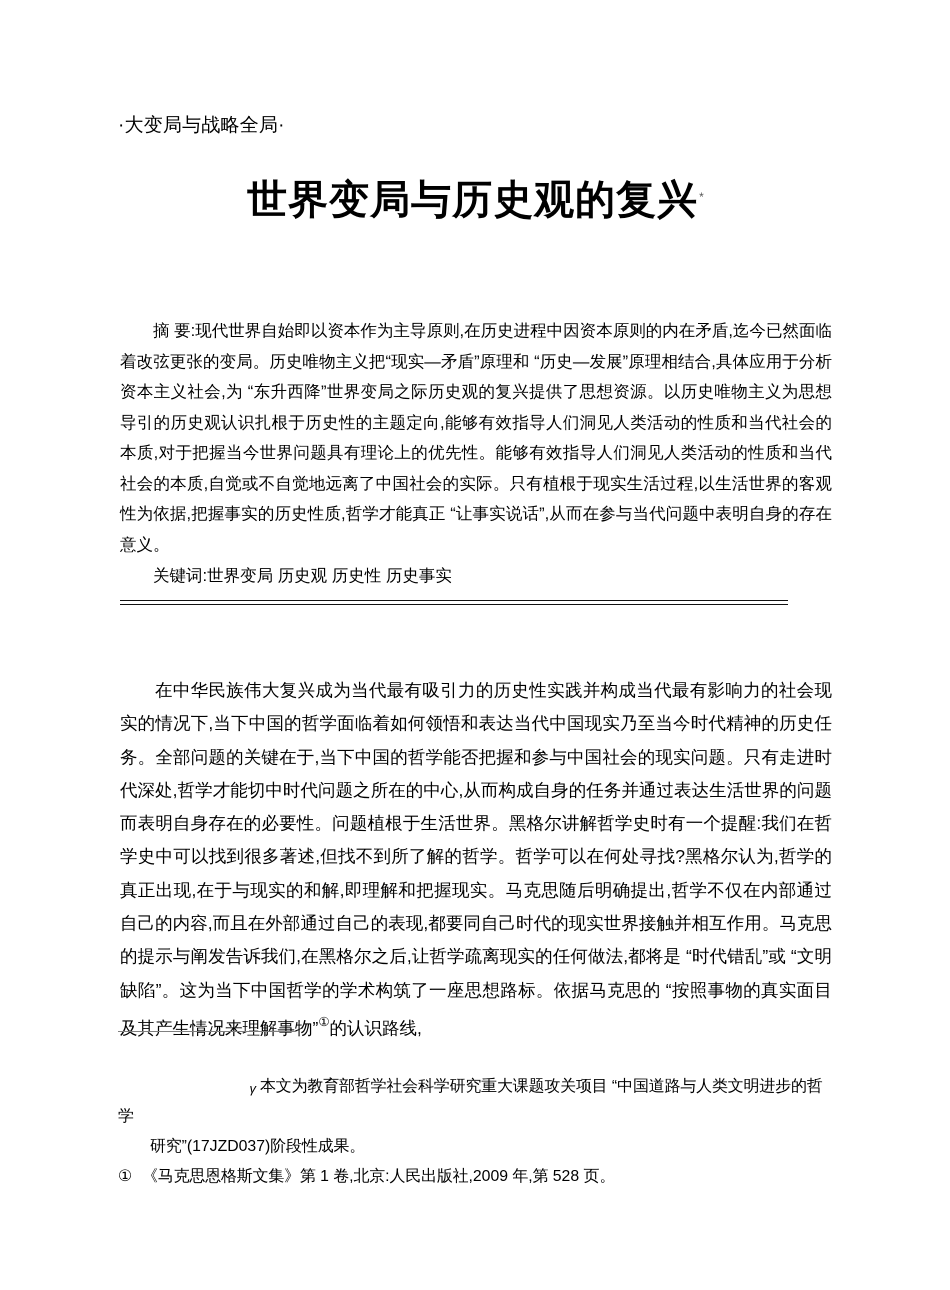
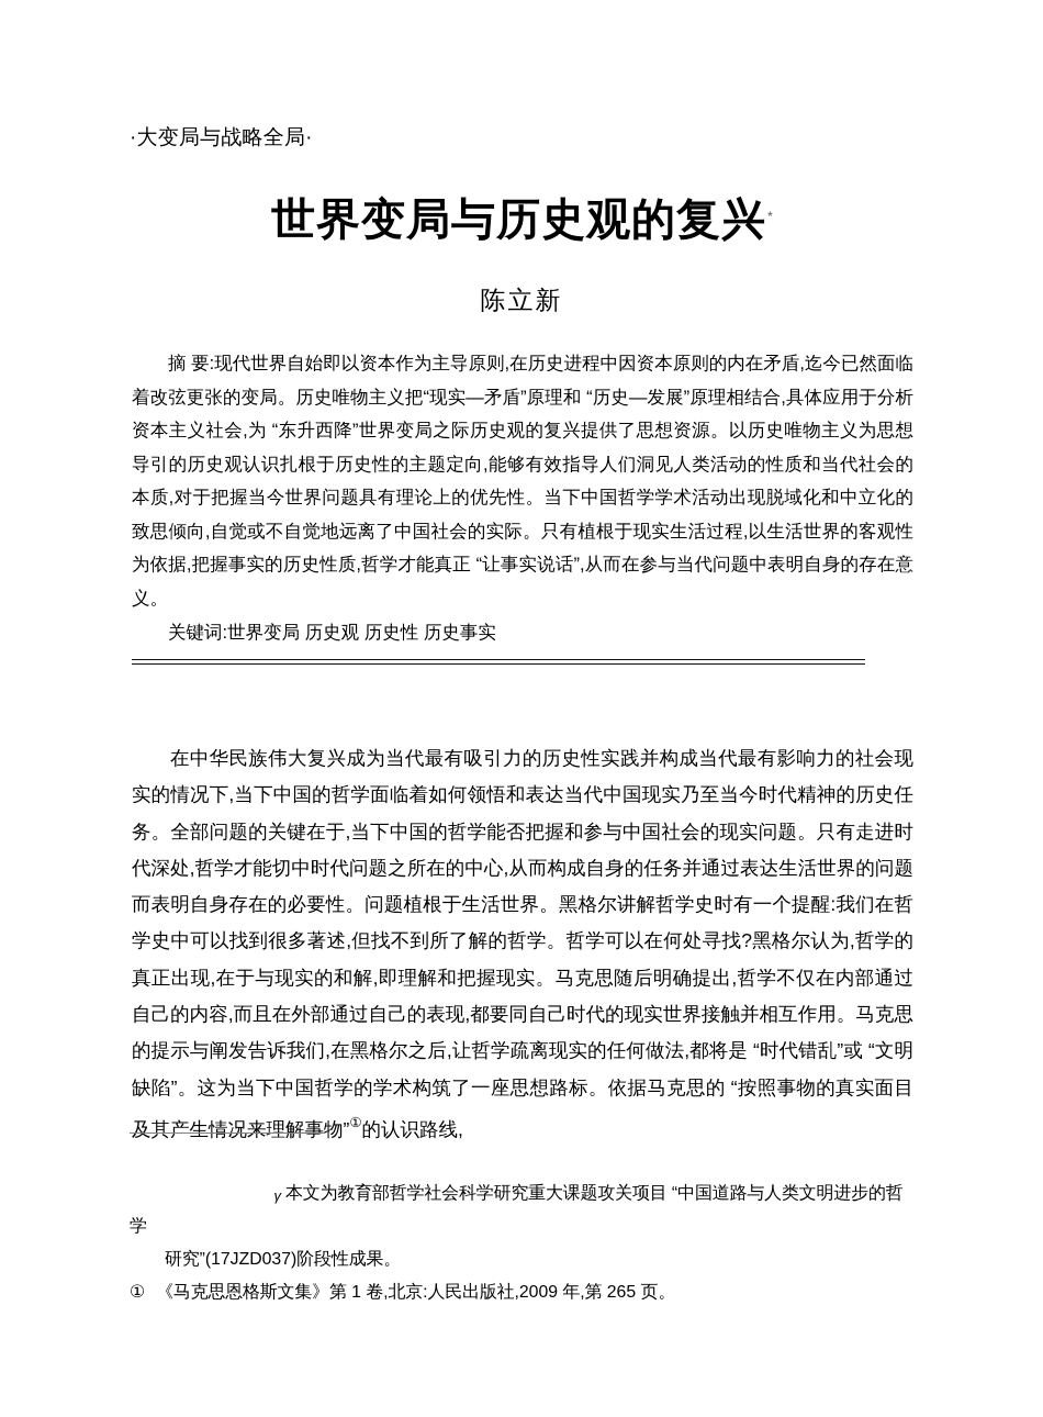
  ·大变局与战略全局·
  世界变局与历史观的复兴*
+ 陈立新
- 摘 要:现代世界自始即以资本作为主导原则,在历史进程中因资本原则的内在矛盾,迄今已然面临着改弦更张的变局。历史唯物主义把“现实—矛盾”原理和 “历史—发展”原理相结合,具体应用于分析资本主义社会,为 “东升西降”世界变局之际历史观的复兴提供了思想资源。以历史唯物主义为思想导引的历史观认识扎根于历史性的主题定向,能够有效指导人们洞见人类活动的性质和当代社会的本质,对于把握当今世界问题具有理论上的优先性。能够有效指导人们洞见人类活动的性质和当代社会的本质,自觉或不自觉地远离了中国社会的实际。只有植根于现实生活过程,以生活世界的客观性为依据,把握事实的历史性质,哲学才能真正 “让事实说话”,从而在参与当代问题中表明自身的存在意义。
+ 摘 要:现代世界自始即以资本作为主导原则,在历史进程中因资本原则的内在矛盾,迄今已然面临着改弦更张的变局。历史唯物主义把“现实—矛盾”原理和 “历史—发展”原理相结合,具体应用于分析资本主义社会,为 “东升西降”世界变局之际历史观的复兴提供了思想资源。以历史唯物主义为思想导引的历史观认识扎根于历史性的主题定向,能够有效指导人们洞见人类活动的性质和当代社会的本质,对于把握当今世界问题具有理论上的优先性。当下中国哲学学术活动出现脱域化和中立化的致思倾向,自觉或不自觉地远离了中国社会的实际。只有植根于现实生活过程,以生活世界的客观性为依据,把握事实的历史性质,哲学才能真正 “让事实说话”,从而在参与当代问题中表明自身的存在意义。
  关键词:世界变局 历史观 历史性 历史事实
  在中华民族伟大复兴成为当代最有吸引力的历史性实践并构成当代最有影响力的社会现实的情况下,当下中国的哲学面临着如何领悟和表达当代中国现实乃至当今时代精神的历史任务。全部问题的关键在于,当下中国的哲学能否把握和参与中国社会的现实问题。只有走进时代深处,哲学才能切中时代问题之所在的中心,从而构成自身的任务并通过表达生活世界的问题而表明自身存在的必要性。问题植根于生活世界。黑格尔讲解哲学史时有一个提醒:我们在哲学史中可以找到很多著述,但找不到所了解的哲学。哲学可以在何处寻找?黑格尔认为,哲学的真正出现,在于与现实的和解,即理解和把握现实。马克思随后明确提出,哲学不仅在内部通过自己的内容,而且在外部通过自己的表现,都要同自己时代的现实世界接触并相互作用。马克思的提示与阐发告诉我们,在黑格尔之后,让哲学疏离现实的任何做法,都将是 “时代错乱”或 “文明缺陷”。这为当下中国哲学的学术构筑了一座思想路标。依据马克思的 “按照事物的真实面目及其产生情况来理解事物”①的认识路线,
  γ 本文为教育部哲学社会科学研究重大课题攻关项目 “中国道路与人类文明进步的哲学
  研究”(17JZD037)阶段性成果。
- ① 《马克思恩格斯文集》第 1 卷,北京:人民出版社,2009 年,第 528 页。
+ ① 《马克思恩格斯文集》第 1 卷,北京:人民出版社,2009 年,第 265 页。
